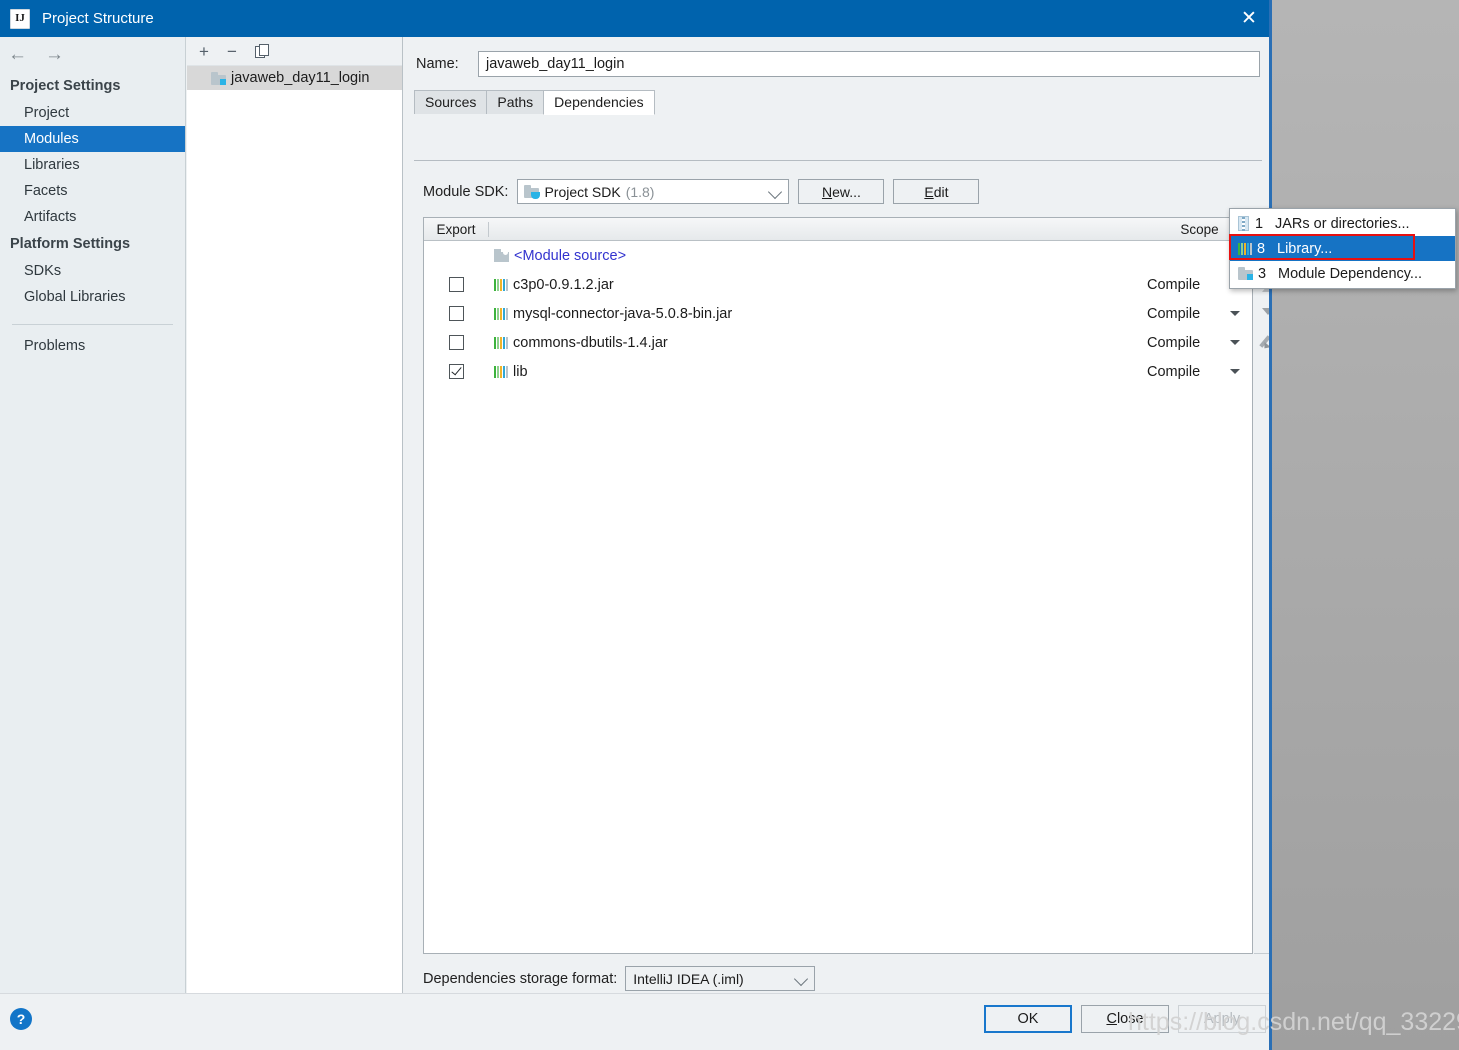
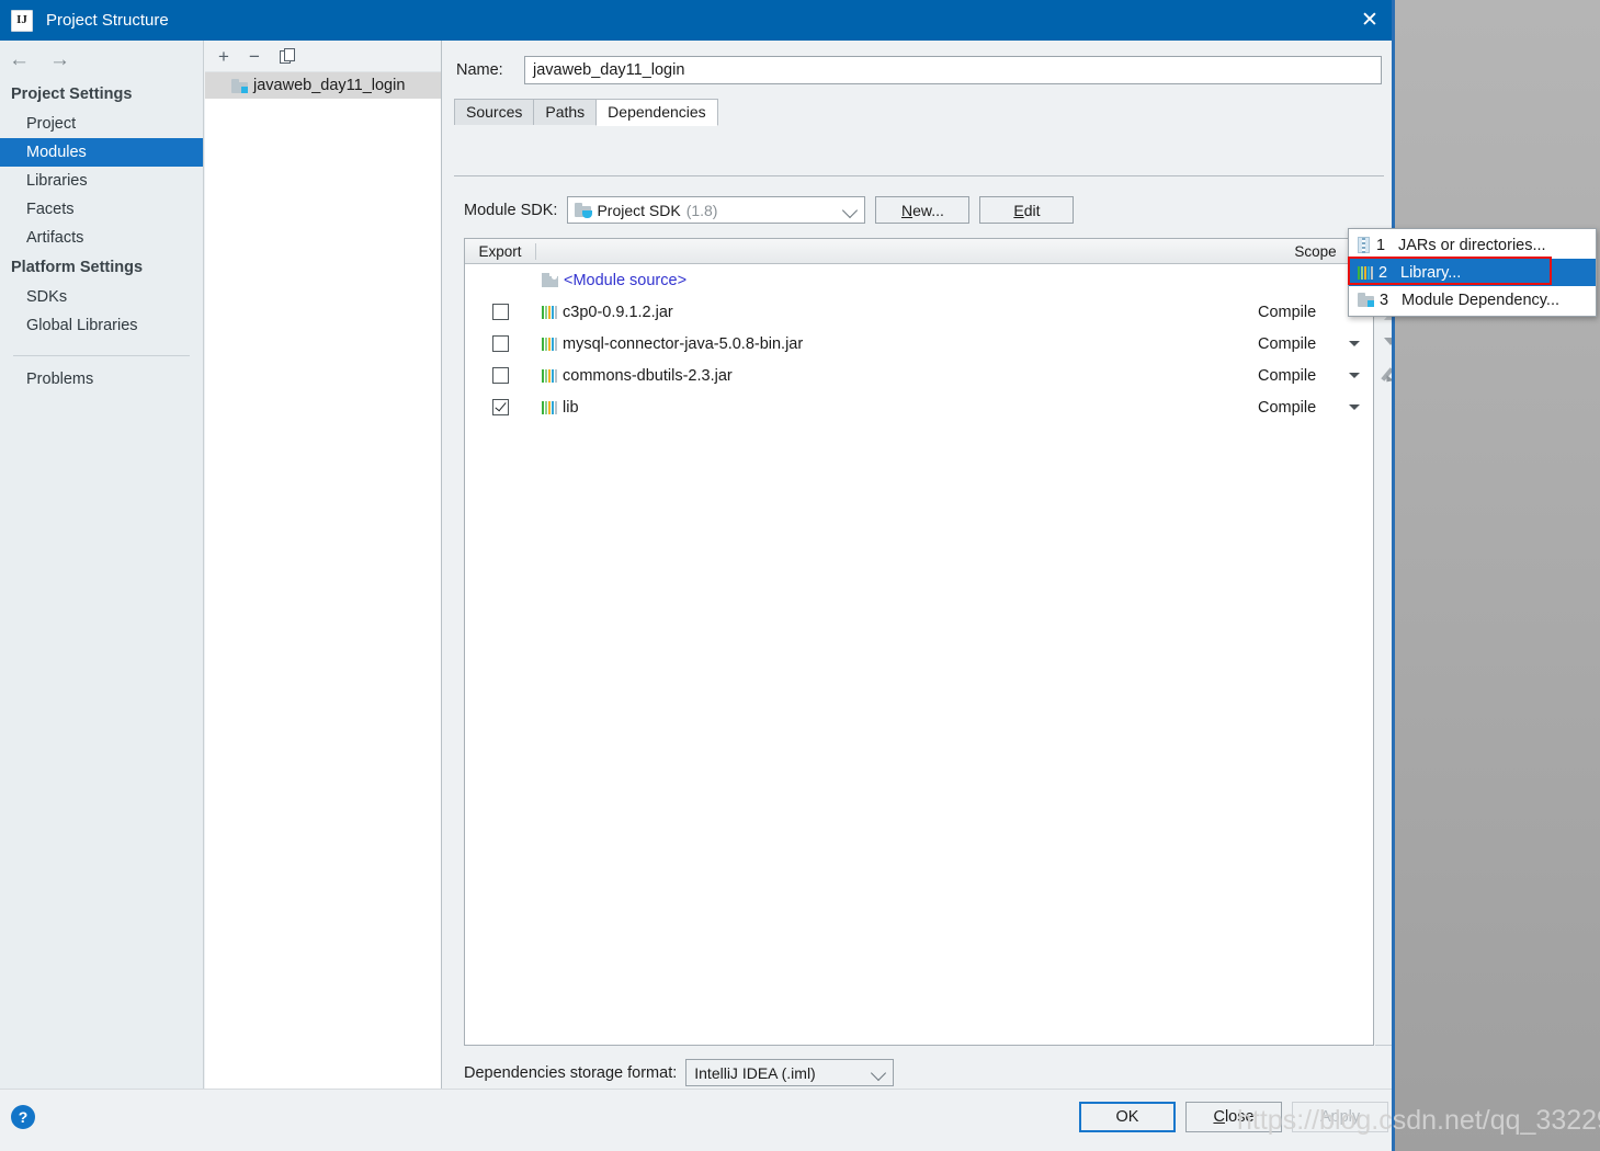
  IJ
  Project Structure
  ✕
  ←
  →
  Project Settings
  Project
  Modules
  Libraries
  Facets
  Artifacts
  Platform Settings
  SDKs
  Global Libraries
  Problems
  +
  −
  javaweb_day11_login
  Name:
  javaweb_day11_login
  Sources
  Paths
  Dependencies
  Module SDK:
  Project SDK
  (1.8)
  N
  ew...
  E
  dit
  Export
  Scope
  <Module source>
  c3p0-0.9.1.2.jar
  Compile
  mysql-connector-java-5.0.8-bin.jar
  Compile
- commons-dbutils-1.4.jar
+ commons-dbutils-2.3.jar
  Compile
  lib
  Compile
  Dependencies storage format:
  IntelliJ IDEA (.iml)
  ?
  OK
  C
  lose
  Apply
  1
  JARs or directories...
- 8
+ 2
  Library...
  3
  Module Dependency...
  https://blog.csdn.net/qq_3322
